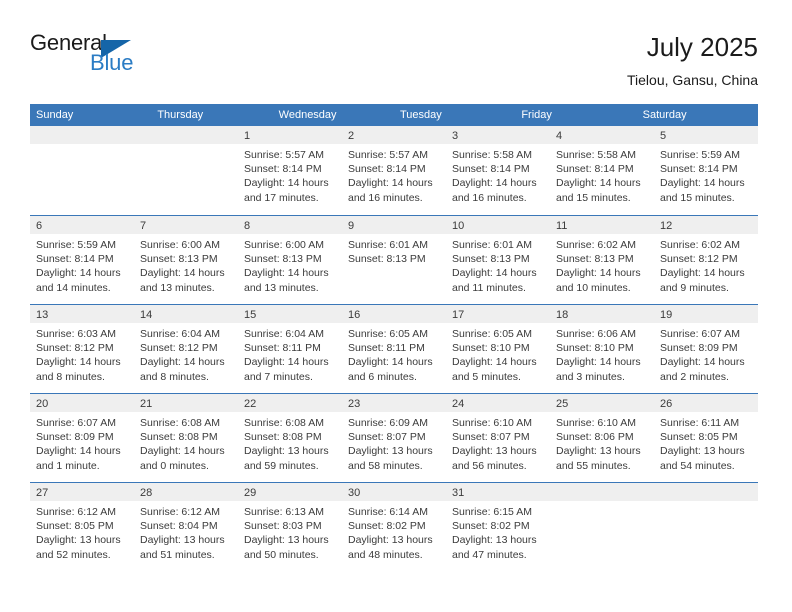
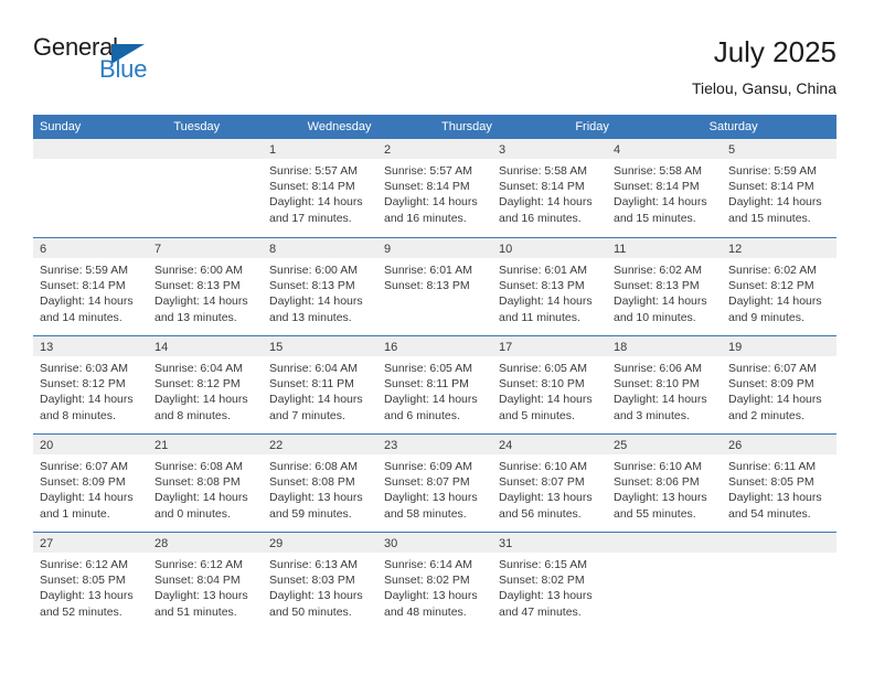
  General
  Blue
  July 2025
  Tielou, Gansu, China
  Sunday
- Thursday
+ Tuesday
  Wednesday
- Tuesday
+ Thursday
  Friday
  Saturday
  1
  Sunrise: 5:57 AM
  Sunset: 8:14 PM
  Daylight: 14 hours and 17 minutes.
  2
  Sunrise: 5:57 AM
  Sunset: 8:14 PM
  Daylight: 14 hours and 16 minutes.
  3
  Sunrise: 5:58 AM
  Sunset: 8:14 PM
  Daylight: 14 hours and 16 minutes.
  4
  Sunrise: 5:58 AM
  Sunset: 8:14 PM
  Daylight: 14 hours and 15 minutes.
  5
  Sunrise: 5:59 AM
  Sunset: 8:14 PM
  Daylight: 14 hours and 15 minutes.
  6
  Sunrise: 5:59 AM
  Sunset: 8:14 PM
  Daylight: 14 hours and 14 minutes.
  7
  Sunrise: 6:00 AM
  Sunset: 8:13 PM
  Daylight: 14 hours and 13 minutes.
  8
  Sunrise: 6:00 AM
  Sunset: 8:13 PM
  Daylight: 14 hours and 13 minutes.
  9
  Sunrise: 6:01 AM
  Sunset: 8:13 PM
  10
  Sunrise: 6:01 AM
  Sunset: 8:13 PM
  Daylight: 14 hours and 11 minutes.
  11
  Sunrise: 6:02 AM
  Sunset: 8:13 PM
  Daylight: 14 hours and 10 minutes.
  12
  Sunrise: 6:02 AM
  Sunset: 8:12 PM
  Daylight: 14 hours and 9 minutes.
  13
  Sunrise: 6:03 AM
  Sunset: 8:12 PM
  Daylight: 14 hours and 8 minutes.
  14
  Sunrise: 6:04 AM
  Sunset: 8:12 PM
  Daylight: 14 hours and 8 minutes.
  15
  Sunrise: 6:04 AM
  Sunset: 8:11 PM
  Daylight: 14 hours and 7 minutes.
  16
  Sunrise: 6:05 AM
  Sunset: 8:11 PM
  Daylight: 14 hours and 6 minutes.
  17
  Sunrise: 6:05 AM
  Sunset: 8:10 PM
  Daylight: 14 hours and 5 minutes.
  18
  Sunrise: 6:06 AM
  Sunset: 8:10 PM
  Daylight: 14 hours and 3 minutes.
  19
  Sunrise: 6:07 AM
  Sunset: 8:09 PM
  Daylight: 14 hours and 2 minutes.
  20
  Sunrise: 6:07 AM
  Sunset: 8:09 PM
  Daylight: 14 hours and 1 minute.
  21
  Sunrise: 6:08 AM
  Sunset: 8:08 PM
  Daylight: 14 hours and 0 minutes.
  22
  Sunrise: 6:08 AM
  Sunset: 8:08 PM
  Daylight: 13 hours and 59 minutes.
  23
  Sunrise: 6:09 AM
  Sunset: 8:07 PM
  Daylight: 13 hours and 58 minutes.
  24
  Sunrise: 6:10 AM
  Sunset: 8:07 PM
  Daylight: 13 hours and 56 minutes.
  25
  Sunrise: 6:10 AM
  Sunset: 8:06 PM
  Daylight: 13 hours and 55 minutes.
  26
  Sunrise: 6:11 AM
  Sunset: 8:05 PM
  Daylight: 13 hours and 54 minutes.
  27
  Sunrise: 6:12 AM
  Sunset: 8:05 PM
  Daylight: 13 hours and 52 minutes.
  28
  Sunrise: 6:12 AM
  Sunset: 8:04 PM
  Daylight: 13 hours and 51 minutes.
  29
  Sunrise: 6:13 AM
  Sunset: 8:03 PM
  Daylight: 13 hours and 50 minutes.
  30
  Sunrise: 6:14 AM
  Sunset: 8:02 PM
  Daylight: 13 hours and 48 minutes.
  31
  Sunrise: 6:15 AM
  Sunset: 8:02 PM
  Daylight: 13 hours and 47 minutes.
